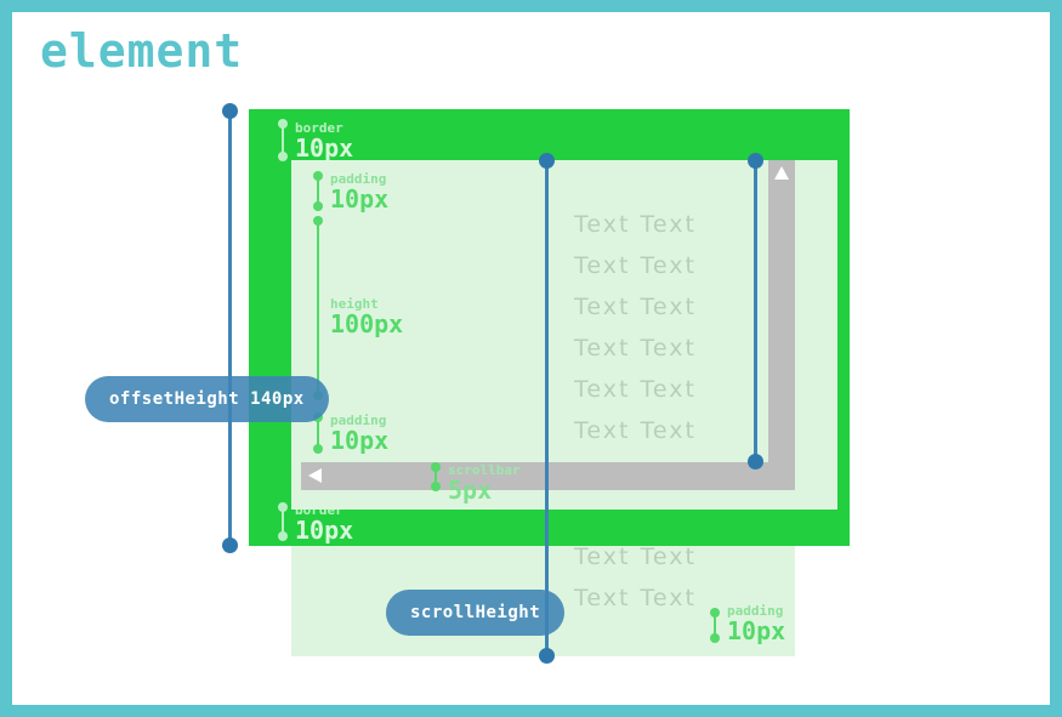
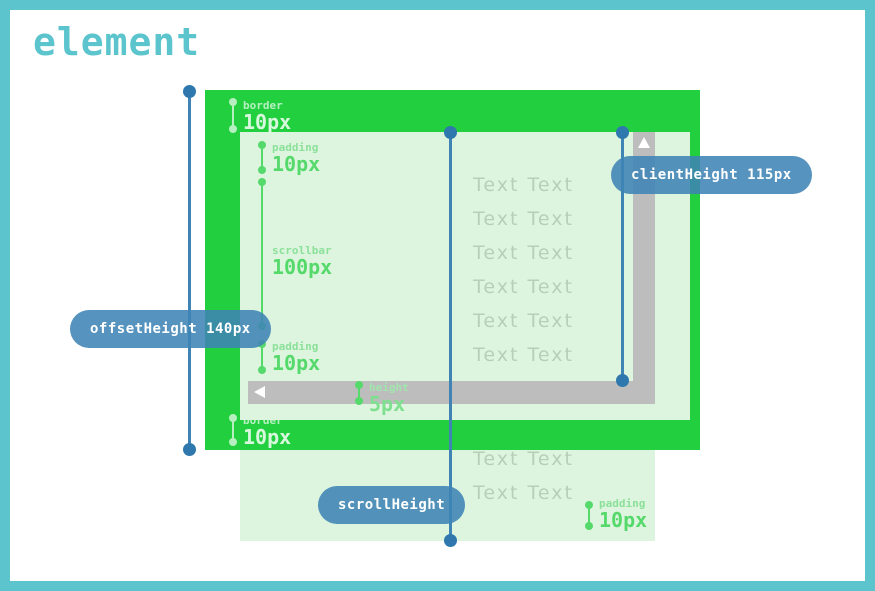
  Text Text
  Text Text
  padding
  10px
  border
  10px
  border
  10px
  padding
  10px
- height
+ scrollbar
  100px
  padding
  10px
  Text Text
  Text Text
  Text Text
  Text Text
  Text Text
  Text Text
- scrollbar
+ height
  5px
  offsetHeight 140px
+ clientHeight 115px
  scrollHeight
  element
